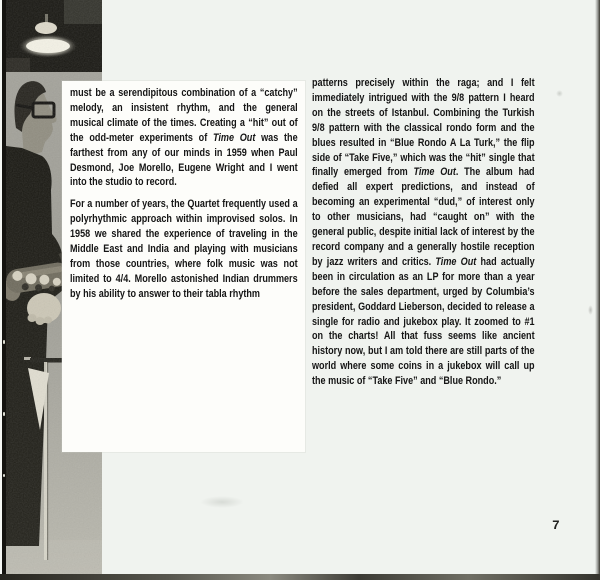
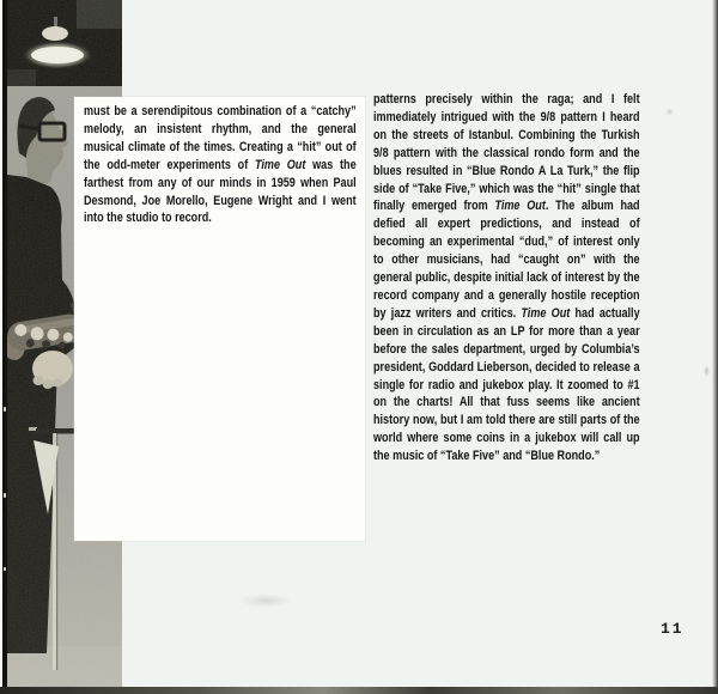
  must be a serendipitous combination of a “catchy” melody, an insistent rhythm, and the general musical climate of the times. Creating a “hit” out of the odd-meter experiments of Time Out was the farthest from any of our minds in 1959 when Paul Desmond, Joe Morello, Eugene Wright and I went into the studio to record.
- For a number of years, the Quartet frequently used a polyrhythmic approach within improvised solos. In 1958 we shared the experience of traveling in the Middle East and India and playing with musicians from those countries, where folk music was not limited to 4/4. Morello astonished Indian drummers by his ability to answer to their tabla rhythm
  patterns precisely within the raga; and I felt immediately intrigued with the 9/8 pattern I heard on the streets of Istanbul. Combining the Turkish 9/8 pattern with the classical rondo form and the blues resulted in “Blue Rondo A La Turk,” the flip side of “Take Five,” which was the “hit” single that finally emerged from Time Out. The album had defied all expert predictions, and instead of becoming an experimental “dud,” of interest only to other musicians, had “caught on” with the general public, despite initial lack of interest by the record company and a generally hostile reception by jazz writers and critics. Time Out had actually been in circulation as an LP for more than a year before the sales department, urged by Columbia’s president, Goddard Lieberson, decided to release a single for radio and jukebox play. It zoomed to #1 on the charts! All that fuss seems like ancient history now, but I am told there are still parts of the world where some coins in a jukebox will call up the music of “Take Five” and “Blue Rondo.”
- 7
+ 11
